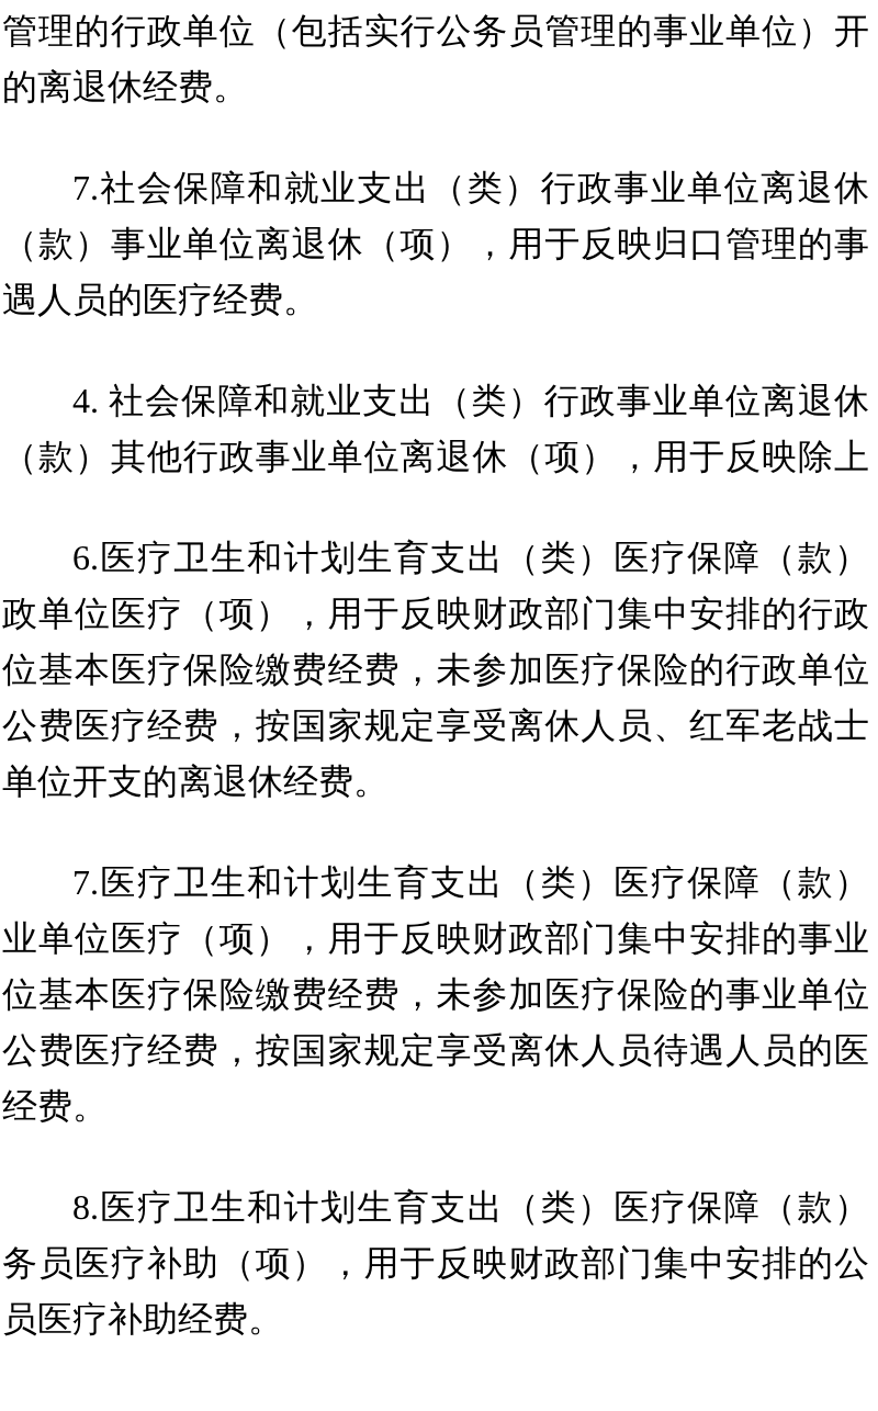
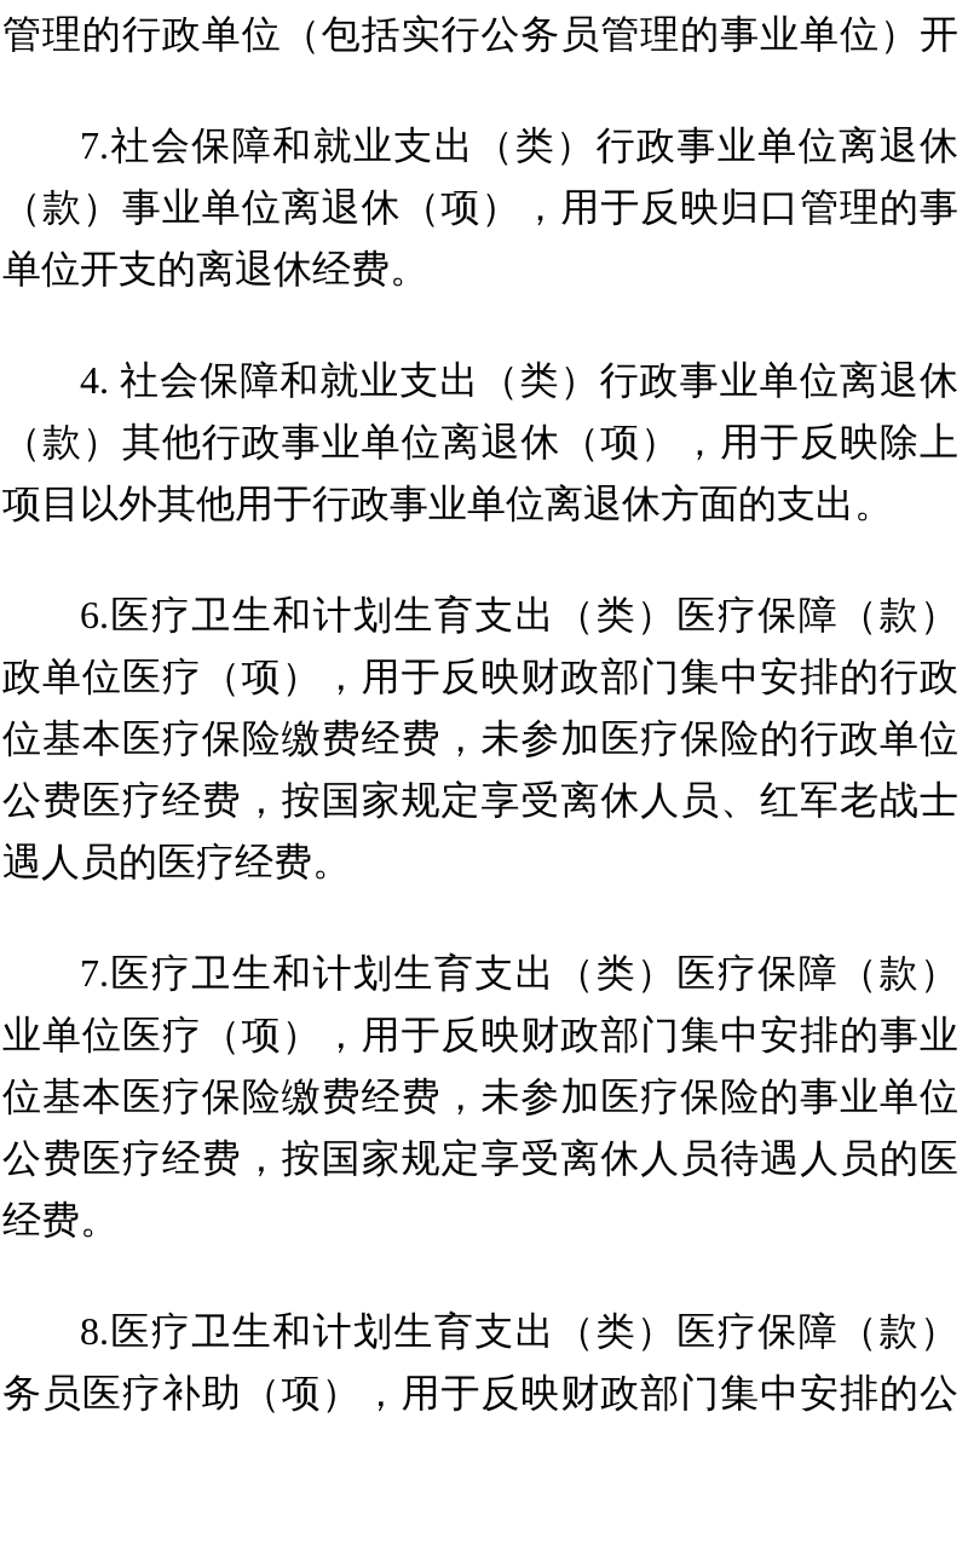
  管理的行政单位（包括实行公务员管理的事业单位）开
- 的离退休经费。
  7.社会保障和就业支出（类）行政事业单位离退休
  （款）事业单位离退休（项），用于反映归口管理的事
- 遇人员的医疗经费。
+ 单位开支的离退休经费。
  4. 社会保障和就业支出（类）行政事业单位离退休
  （款）其他行政事业单位离退休（项），用于反映除上
+ 项目以外其他用于行政事业单位离退休方面的支出。
  6.医疗卫生和计划生育支出（类）医疗保障（款）
  政单位医疗（项），用于反映财政部门集中安排的行政
  位基本医疗保险缴费经费，未参加医疗保险的行政单位
  公费医疗经费，按国家规定享受离休人员、红军老战士
- 单位开支的离退休经费。
+ 遇人员的医疗经费。
  7.医疗卫生和计划生育支出（类）医疗保障（款）
  业单位医疗（项），用于反映财政部门集中安排的事业
  位基本医疗保险缴费经费，未参加医疗保险的事业单位
  公费医疗经费，按国家规定享受离休人员待遇人员的医
  经费。
  8.医疗卫生和计划生育支出（类）医疗保障（款）
  务员医疗补助（项），用于反映财政部门集中安排的公
- 员医疗补助经费。
